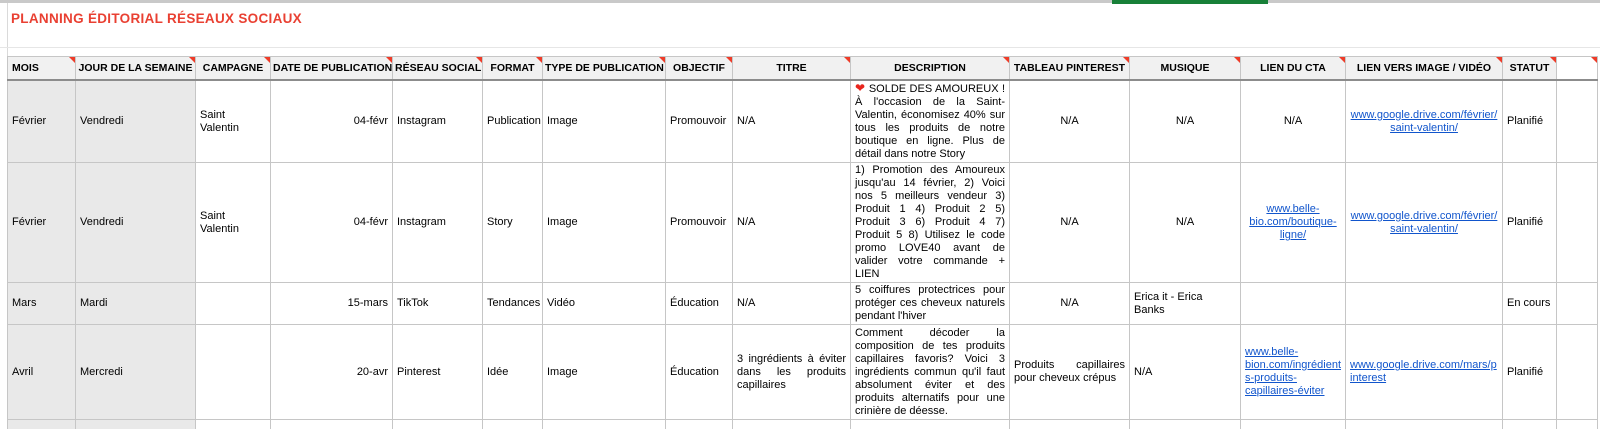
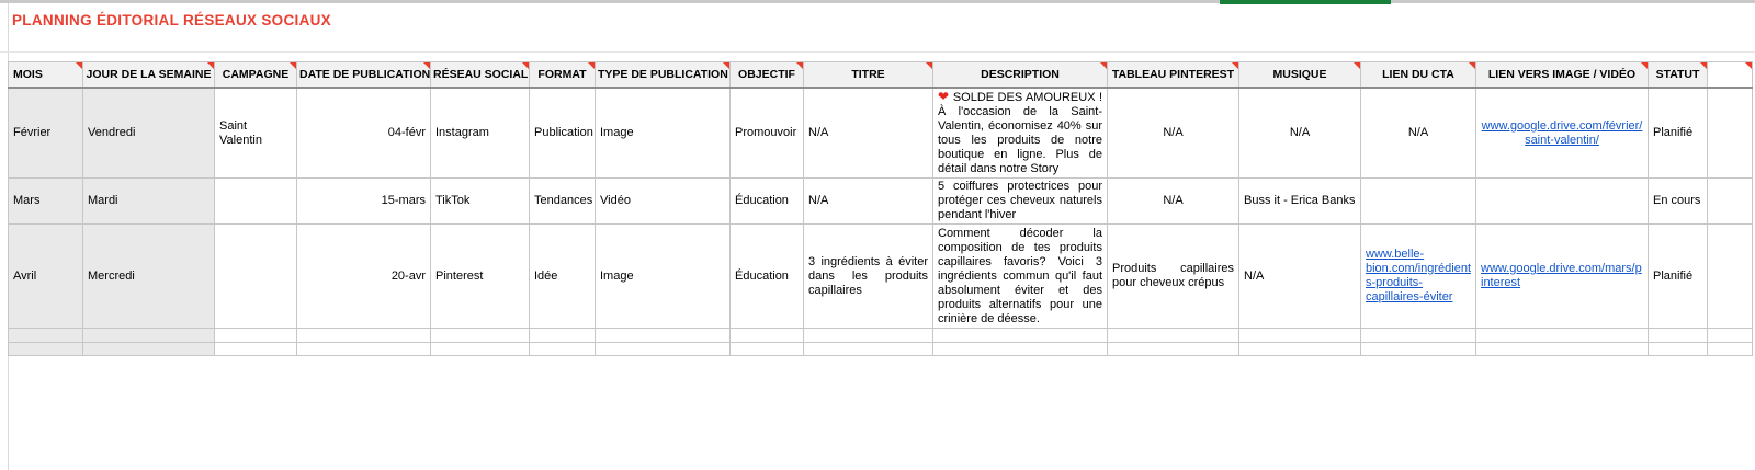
  PLANNING ÉDITORIAL RÉSEAUX SOCIAUX
  MOIS	JOUR DE LA SEMAINE	CAMPAGNE	DATE DE PUBLICATION	RÉSEAU SOCIAL	FORMAT	TYPE DE PUBLICATION	OBJECTIF	TITRE	DESCRIPTION	TABLEAU PINTEREST	MUSIQUE	LIEN DU CTA	LIEN VERS IMAGE / VIDÉO	STATUT
  Février	Vendredi	Saint Valentin	04-févr	Instagram	Publication	Image	Promouvoir	N/A	❤ SOLDE DES AMOUREUX ! À l'occasion de la Saint-Valentin, économisez 40% sur tous les produits de notre boutique en ligne. Plus de détail dans notre Story	N/A	N/A	N/A	www.google.drive.com/février/saint-valentin/	Planifié
- Février	Vendredi	Saint Valentin	04-févr	Instagram	Story	Image	Promouvoir	N/A	1) Promotion des Amoureux jusqu'au 14 février, 2) Voici nos 5 meilleurs vendeur 3) Produit 1 4) Produit 2 5) Produit 3 6) Produit 4 7) Produit 5 8) Utilisez le code promo LOVE40 avant de valider votre commande + LIEN	N/A	N/A	www.belle-bio.com/boutique-ligne/	www.google.drive.com/février/saint-valentin/	Planifié
- Mars	Mardi		15-mars	TikTok	Tendances	Vidéo	Éducation	N/A	5 coiffures protectrices pour protéger ces cheveux naturels pendant l'hiver	N/A	Erica it - Erica Banks			En cours
+ Mars	Mardi		15-mars	TikTok	Tendances	Vidéo	Éducation	N/A	5 coiffures protectrices pour protéger ces cheveux naturels pendant l'hiver	N/A	Buss it - Erica Banks			En cours
  Avril	Mercredi		20-avr	Pinterest	Idée	Image	Éducation	3 ingrédients à éviter dans les produits capillaires	Comment décoder la composition de tes produits capillaires favoris? Voici 3 ingrédients commun qu'il faut absolument éviter et des produits alternatifs pour une crinière de déesse.	Produits capillaires pour cheveux crépus	N/A	www.belle-bion.com/ingrédients-produits-capillaires-éviter	www.google.drive.com/mars/pinterest	Planifié
